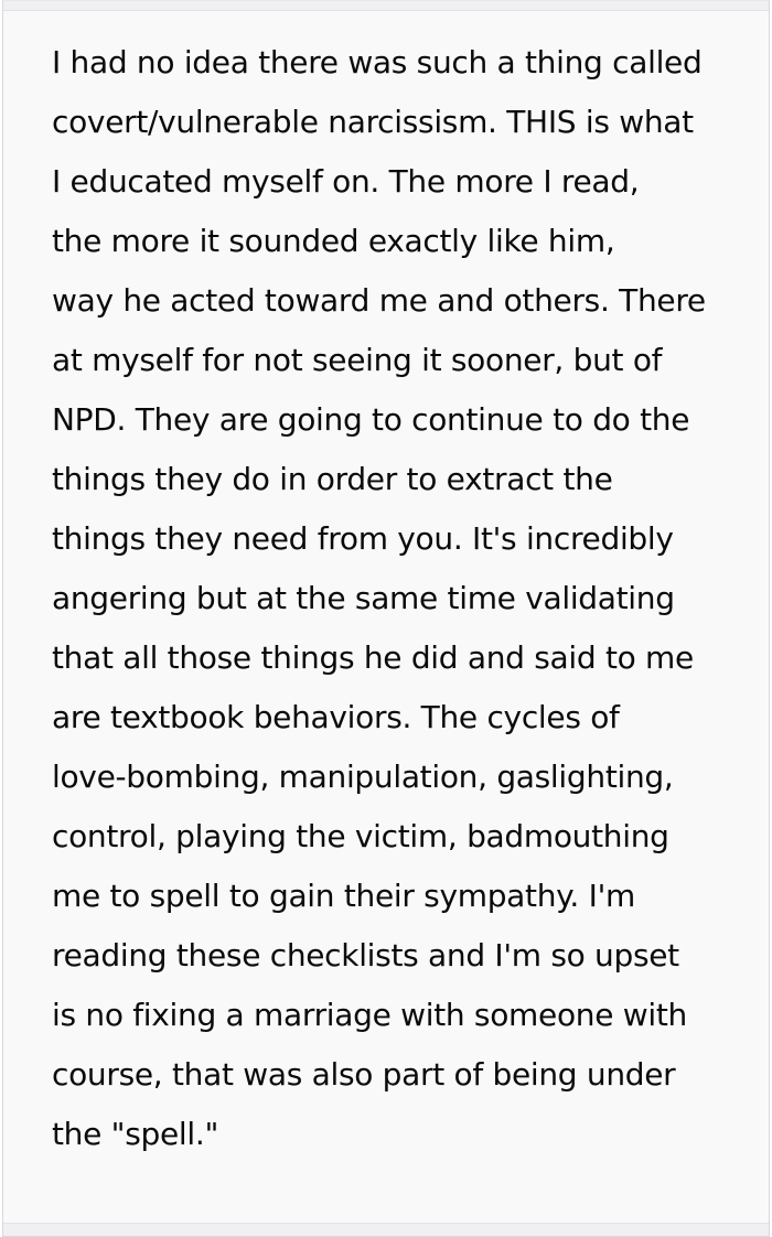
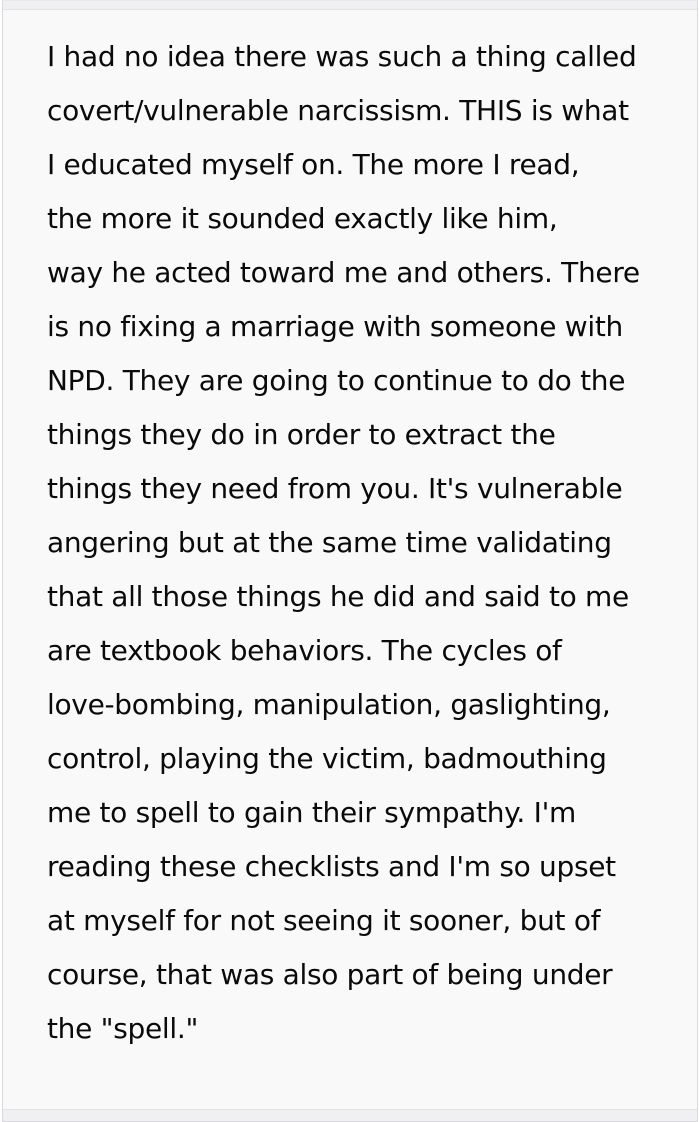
  I had no idea there was such a thing called
  covert/vulnerable narcissism. THIS is what
  I educated myself on. The more I read,
  the more it sounded exactly like him,
  way he acted toward me and others. There
- at myself for not seeing it sooner, but of
+ is no fixing a marriage with someone with
  NPD. They are going to continue to do the
  things they do in order to extract the
- things they need from you. It's incredibly
+ things they need from you. It's vulnerable
  angering but at the same time validating
  that all those things he did and said to me
  are textbook behaviors. The cycles of
  love-bombing, manipulation, gaslighting,
  control, playing the victim, badmouthing
  me to spell to gain their sympathy. I'm
  reading these checklists and I'm so upset
- is no fixing a marriage with someone with
+ at myself for not seeing it sooner, but of
  course, that was also part of being under
  the "spell."
